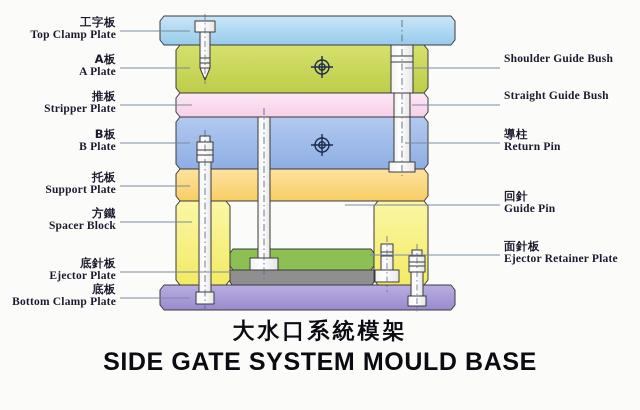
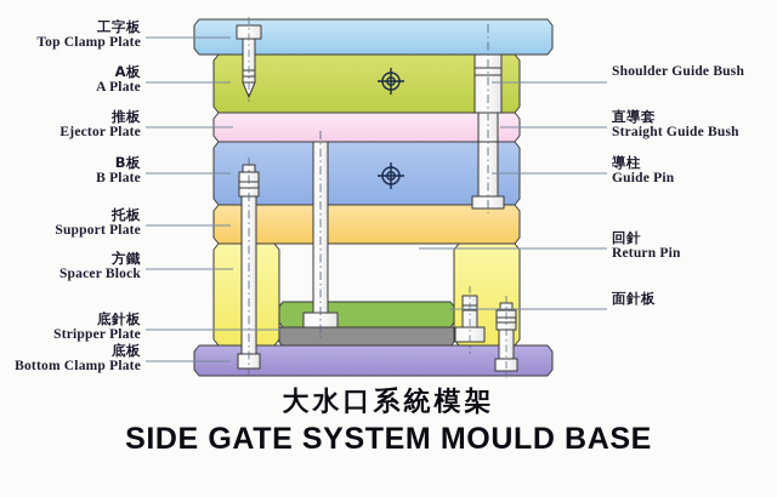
  工字板
  Top Clamp Plate
  A板
  A Plate
  推板
- Stripper Plate
+ Ejector Plate
  B板
  B Plate
  托板
  Support Plate
  方鐵
  Spacer Block
  底針板
- Ejector Plate
+ Stripper Plate
  底板
  Bottom Clamp Plate
  Shoulder Guide Bush
+ 直導套
  Straight Guide Bush
  導柱
- Return Pin
+ Guide Pin
  回針
- Guide Pin
+ Return Pin
  面針板
- Ejector Retainer Plate
  大水口系統模架
  SIDE GATE SYSTEM MOULD BASE
